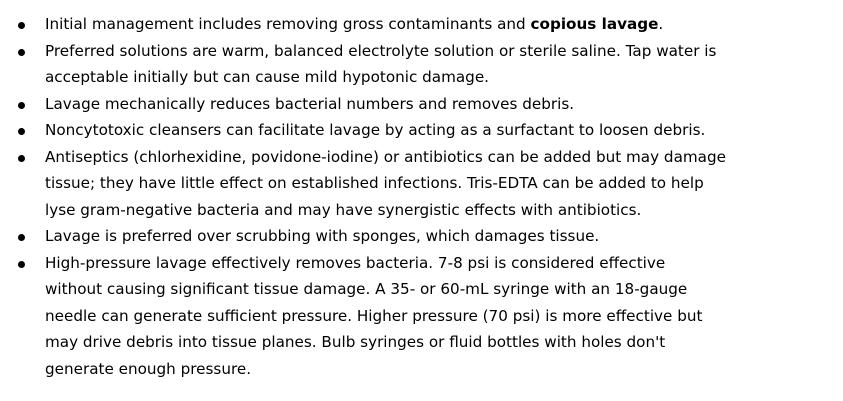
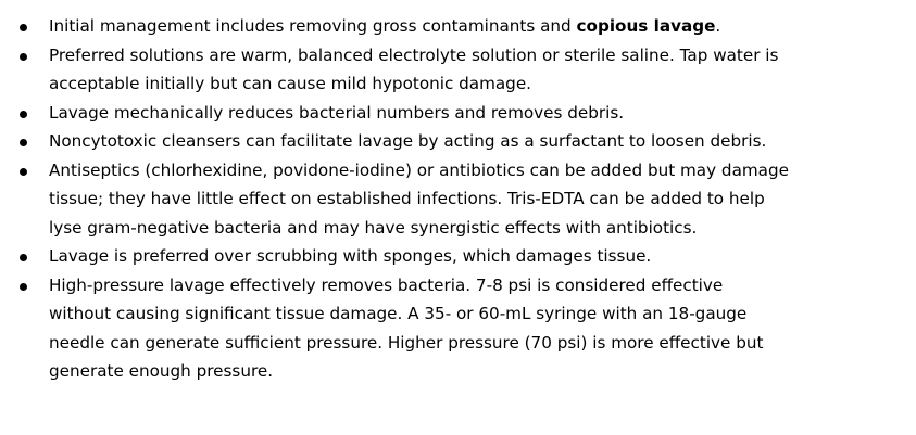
  Initial management includes removing gross contaminants and copious lavage.
  Preferred solutions are warm, balanced electrolyte solution or sterile saline. Tap water is
  acceptable initially but can cause mild hypotonic damage.
  Lavage mechanically reduces bacterial numbers and removes debris.
  Noncytotoxic cleansers can facilitate lavage by acting as a surfactant to loosen debris.
  Antiseptics (chlorhexidine, povidone-iodine) or antibiotics can be added but may damage
  tissue; they have little effect on established infections. Tris-EDTA can be added to help
  lyse gram-negative bacteria and may have synergistic effects with antibiotics.
  Lavage is preferred over scrubbing with sponges, which damages tissue.
  High-pressure lavage effectively removes bacteria. 7-8 psi is considered effective
  without causing significant tissue damage. A 35- or 60-mL syringe with an 18-gauge
  needle can generate sufficient pressure. Higher pressure (70 psi) is more effective but
- may drive debris into tissue planes. Bulb syringes or fluid bottles with holes don't
  generate enough pressure.
